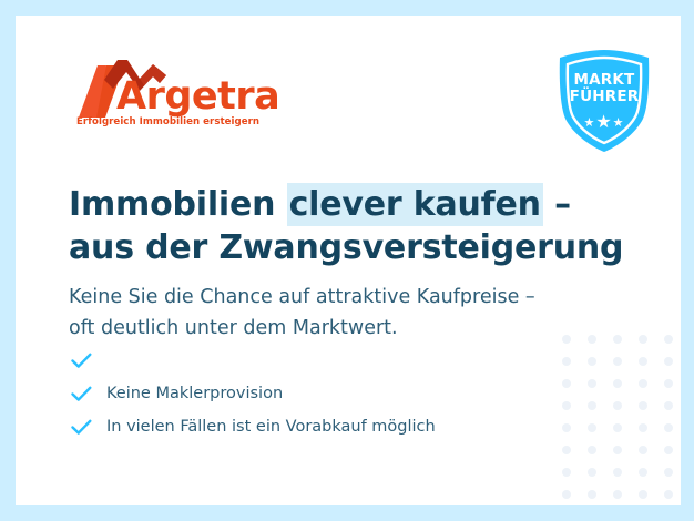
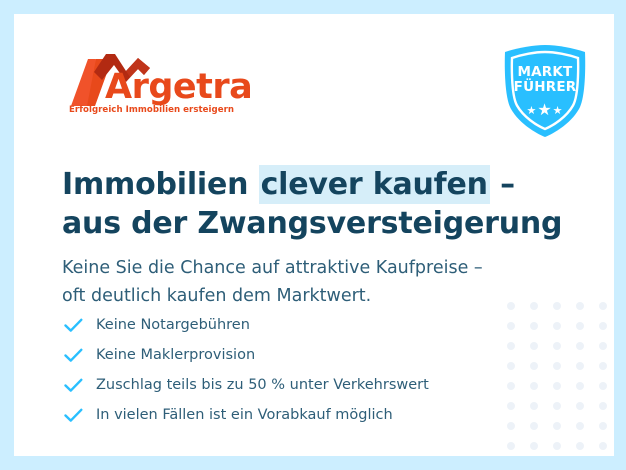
  Argetra
  Erfolgreich Immobilien ersteigern
  MARKT
  FÜHRER
  ★★★
  Immobilien clever kaufen –
  aus der Zwangsversteigerung
  Keine Sie die Chance auf attraktive Kaufpreise –
- oft deutlich unter dem Marktwert.
+ oft deutlich kaufen dem Marktwert.
+ Keine Notargebühren
  Keine Maklerprovision
+ Zuschlag teils bis zu 50 % unter Verkehrswert
  In vielen Fällen ist ein Vorabkauf möglich
